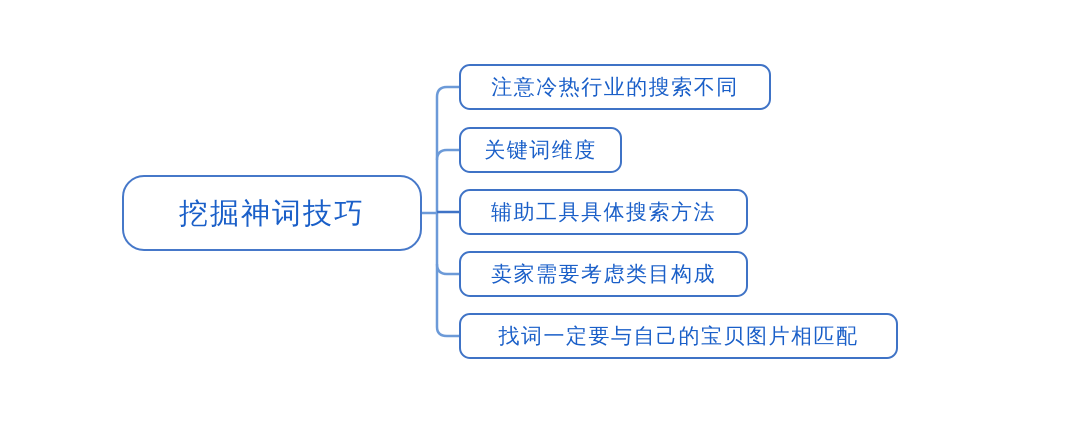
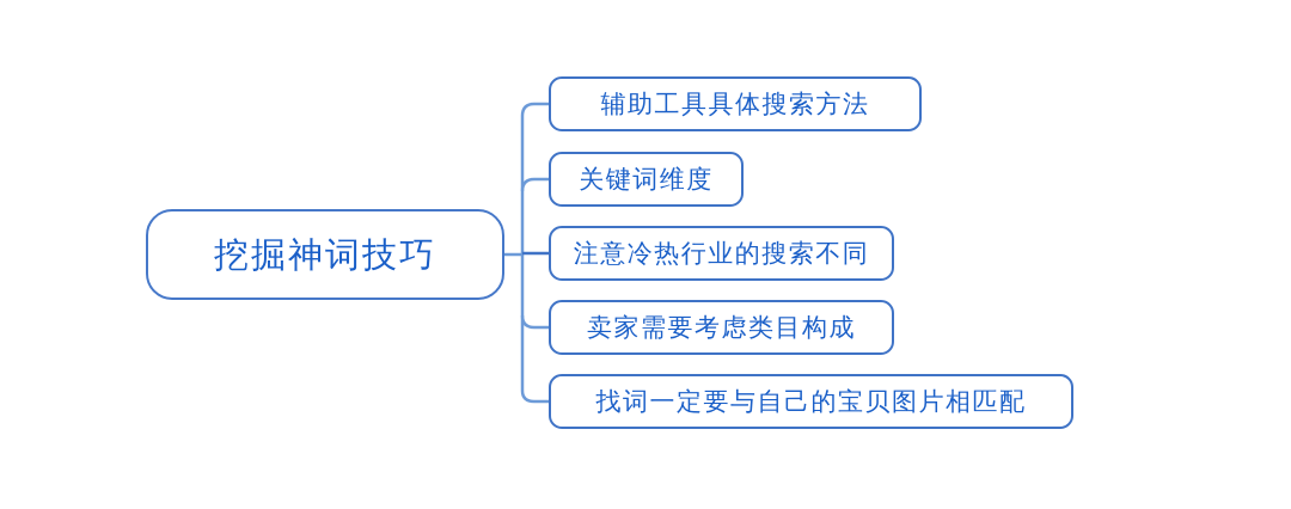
  挖掘神词技巧
- 注意冷热行业的搜索不同
+ 辅助工具具体搜索方法
  关键词维度
- 辅助工具具体搜索方法
+ 注意冷热行业的搜索不同
  卖家需要考虑类目构成
  找词一定要与自己的宝贝图片相匹配
